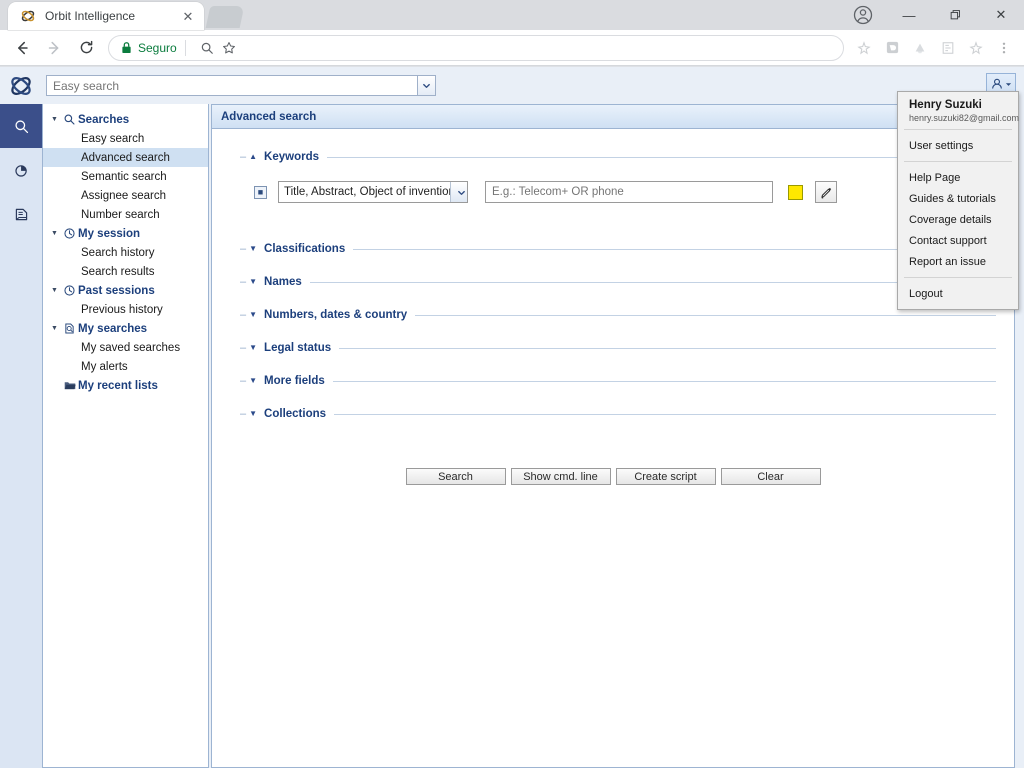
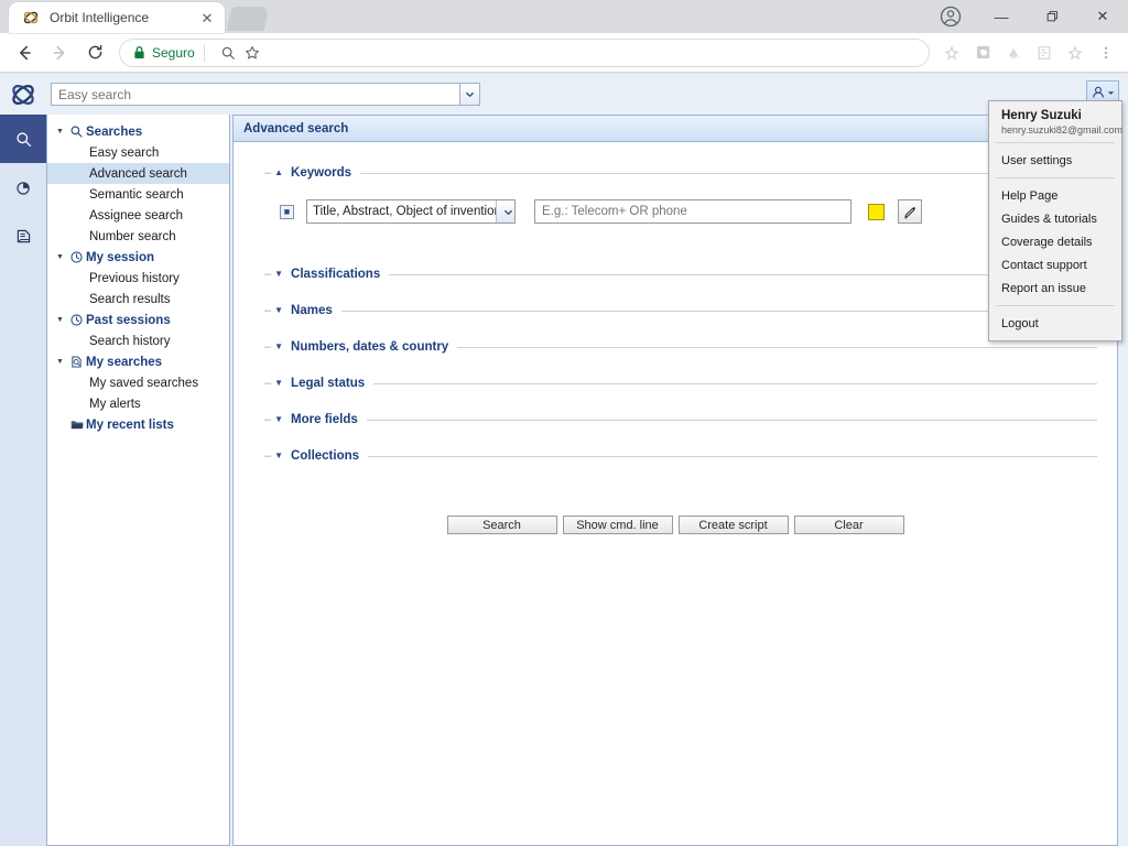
  Orbit Intelligence
  ✕
  —
  ✕
  Seguro
  Easy search
  Searches
  Easy search
  Advanced search
  Semantic search
  Assignee search
  Number search
  My session
- Search history
+ Previous history
  Search results
  Past sessions
- Previous history
+ Search history
  My searches
  My saved searches
  My alerts
  My recent lists
  Advanced search
  –
  ▲
  Keywords
  ■
  Title, Abstract, Object of inventio
  E.g.: Telecom+ OR phone
  –
  ▼
  Classifications
  –
  ▼
  Names
  –
  ▼
  Numbers, dates & country
  –
  ▼
  Legal status
  –
  ▼
  More fields
  –
  ▼
  Collections
  Search
  Show cmd. line
  Create script
  Clear
  Henry Suzuki
  henry.suzuki82@gmail.com
  User settings
  Help Page
  Guides & tutorials
  Coverage details
  Contact support
  Report an issue
  Logout
